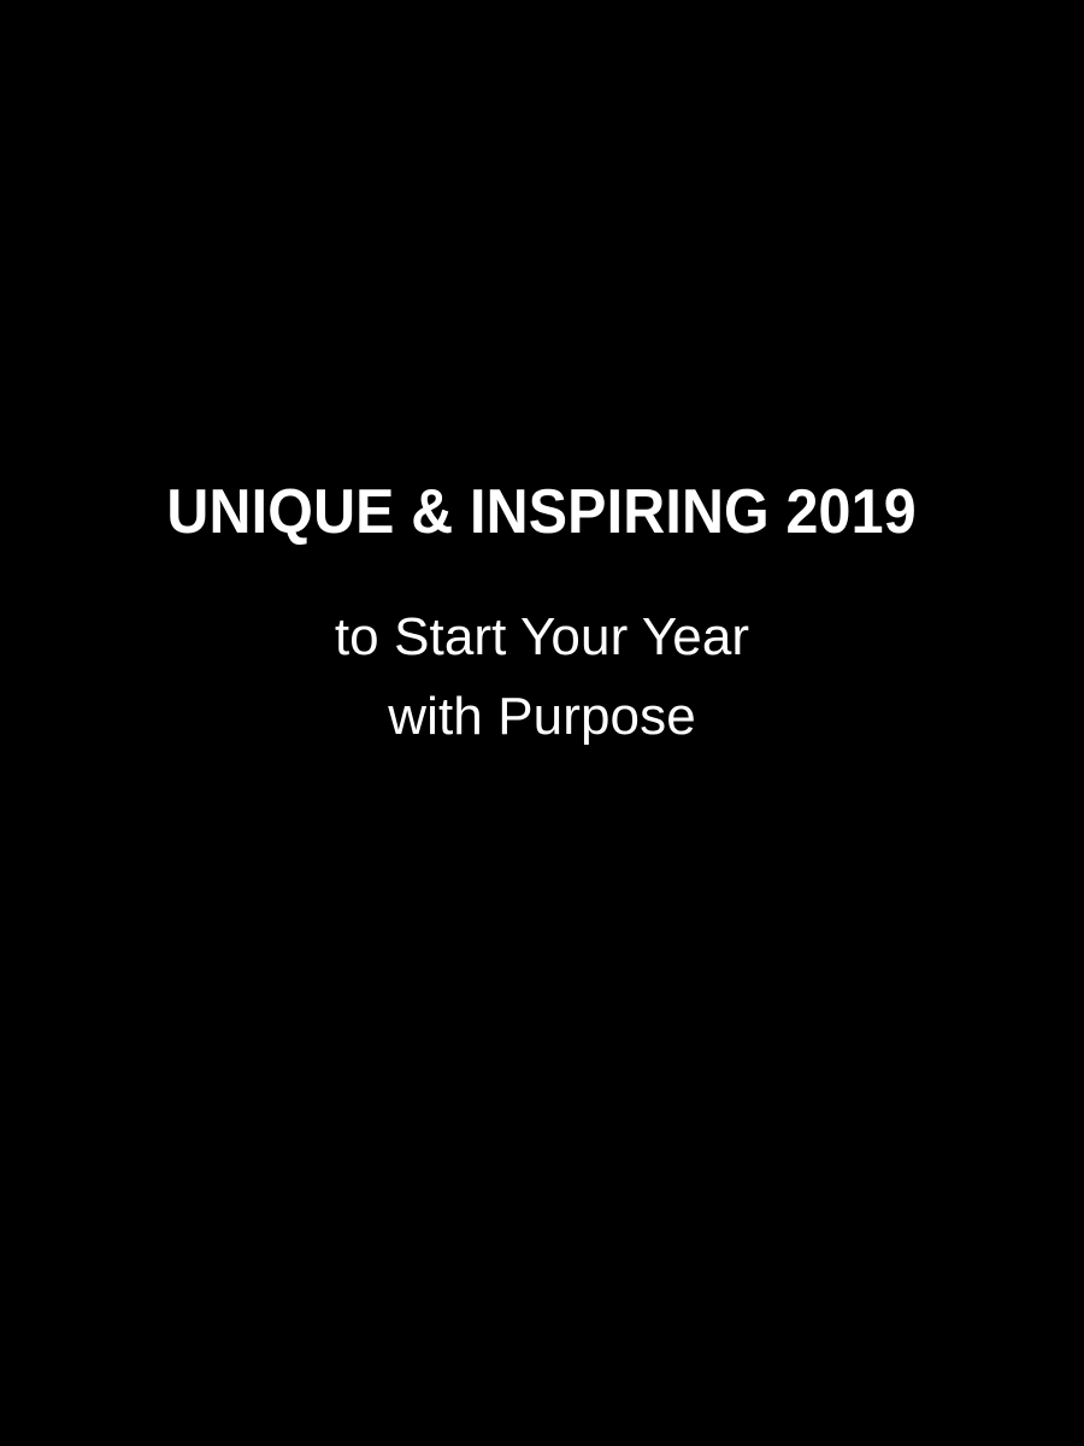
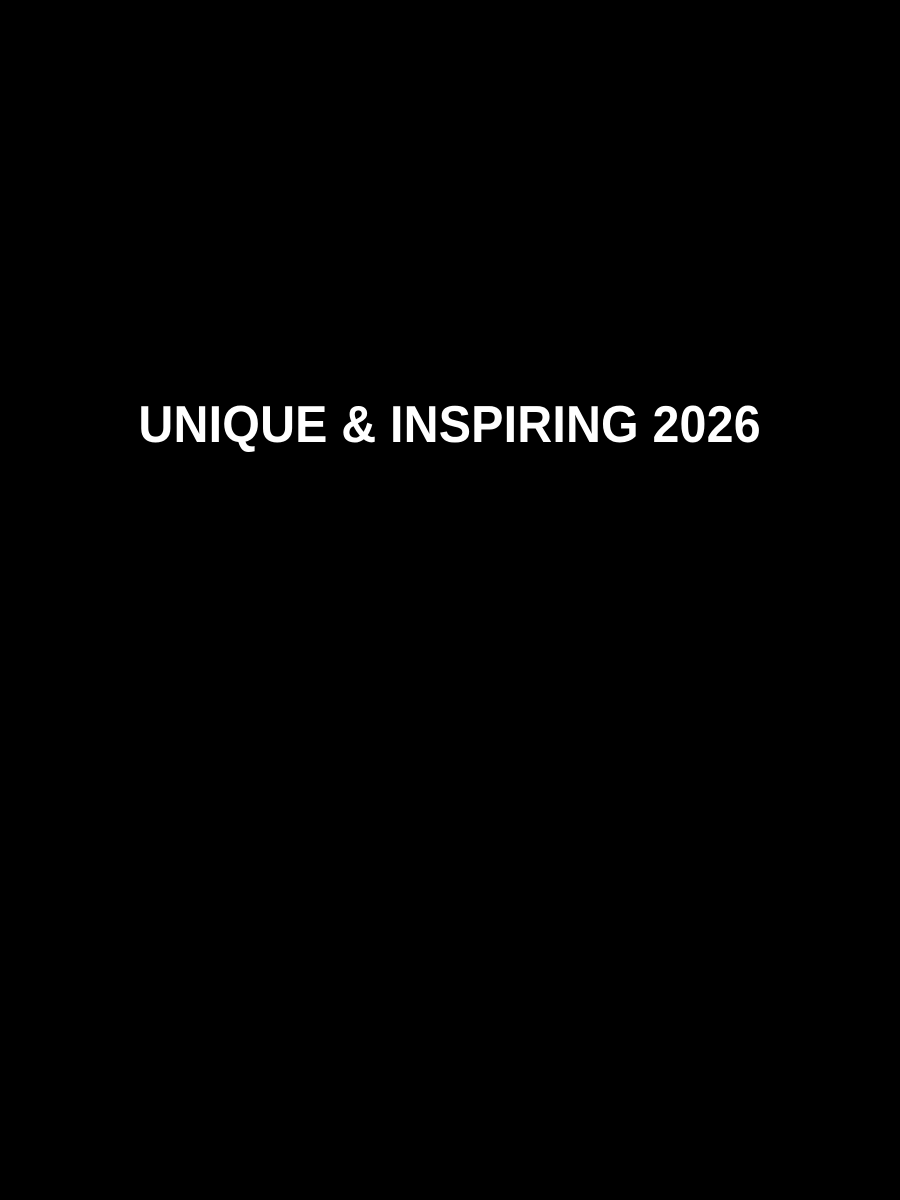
- UNIQUE & INSPIRING 2019
+ UNIQUE & INSPIRING 2026
- to Start Your Year
- with Purpose
